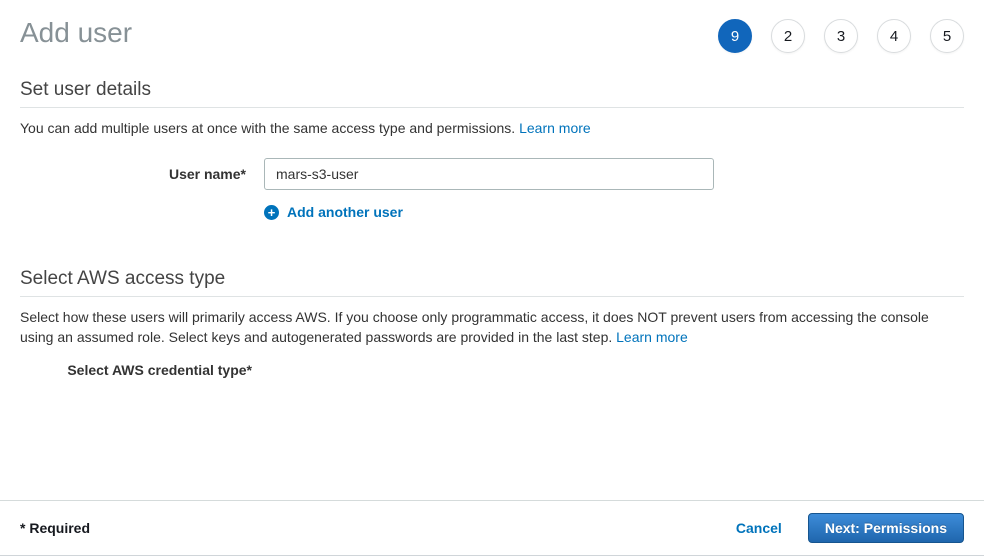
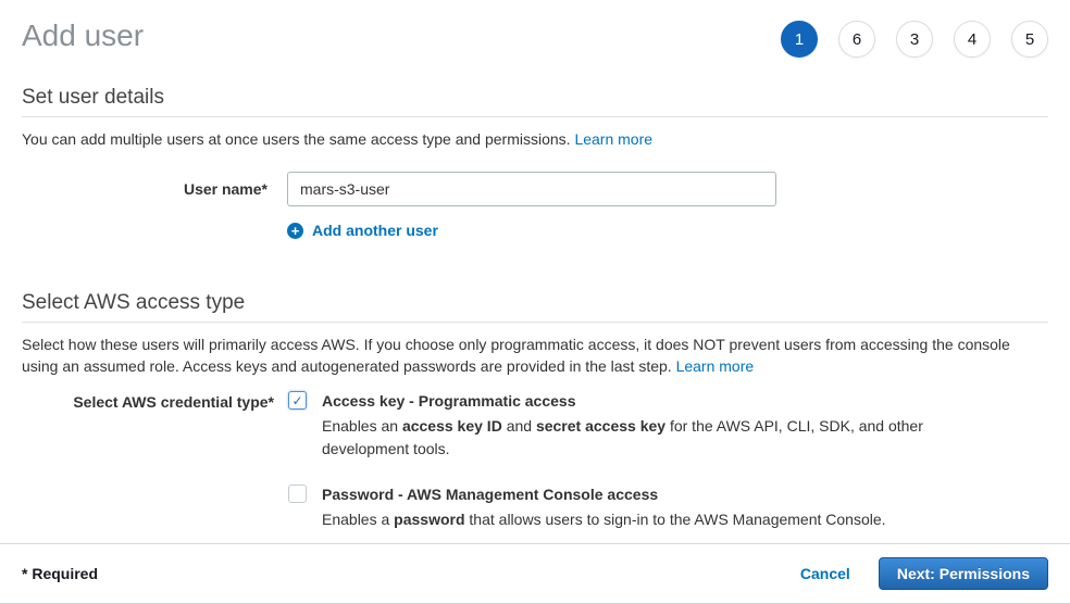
  Add user
- 9
+ 1
- 2
+ 6
  3
  4
  5
  Set user details
- You can add multiple users at once with the same access type and permissions. Learn more
+ You can add multiple users at once users the same access type and permissions. Learn more
  User name*
  mars-s3-user
  +
  Add another user
  Select AWS access type
- Select how these users will primarily access AWS. If you choose only programmatic access, it does NOT prevent users from accessing the console using an assumed role. Select keys and autogenerated passwords are provided in the last step. Learn more
+ Select how these users will primarily access AWS. If you choose only programmatic access, it does NOT prevent users from accessing the console using an assumed role. Access keys and autogenerated passwords are provided in the last step. Learn more
  Select AWS credential type*
+ ✓
+ Access key - Programmatic access
+ Enables an access key ID and secret access key for the AWS API, CLI, SDK, and other development tools.
+ Password - AWS Management Console access
+ Enables a password that allows users to sign-in to the AWS Management Console.
  * Required
  Cancel
  Next: Permissions
